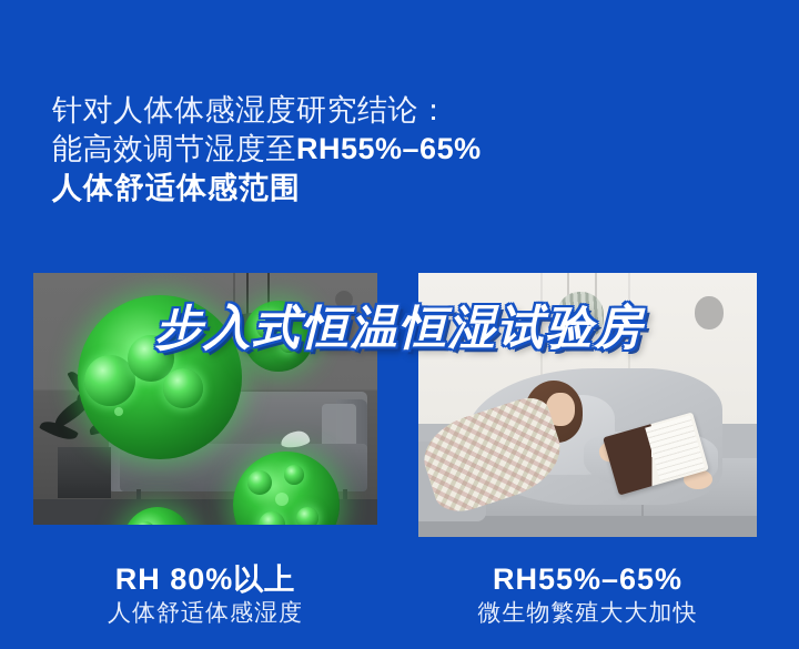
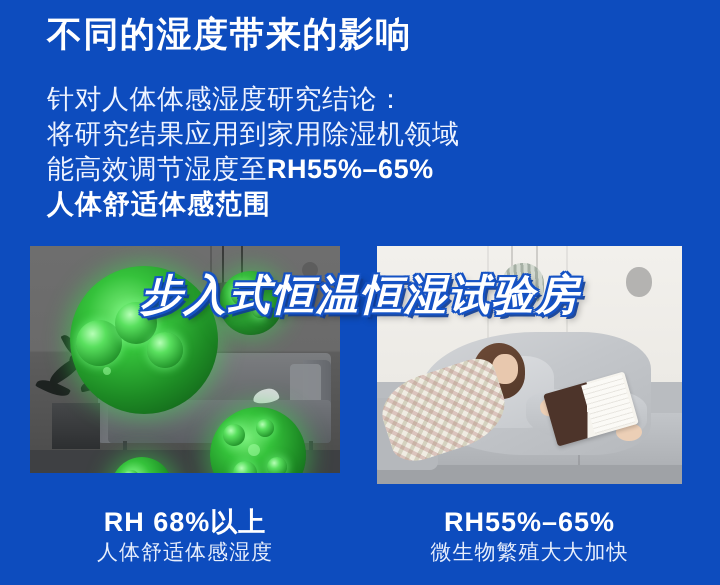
+ 不同的湿度带来的影响
  针对人体体感湿度研究结论：
+ 将研究结果应用到家用除湿机领域
  能高效调节湿度至RH55%–65%
  人体舒适体感范围
  步入式恒温恒湿试验房
- RH 80%以上
+ RH 68%以上
  人体舒适体感湿度
  RH55%–65%
  微生物繁殖大大加快
